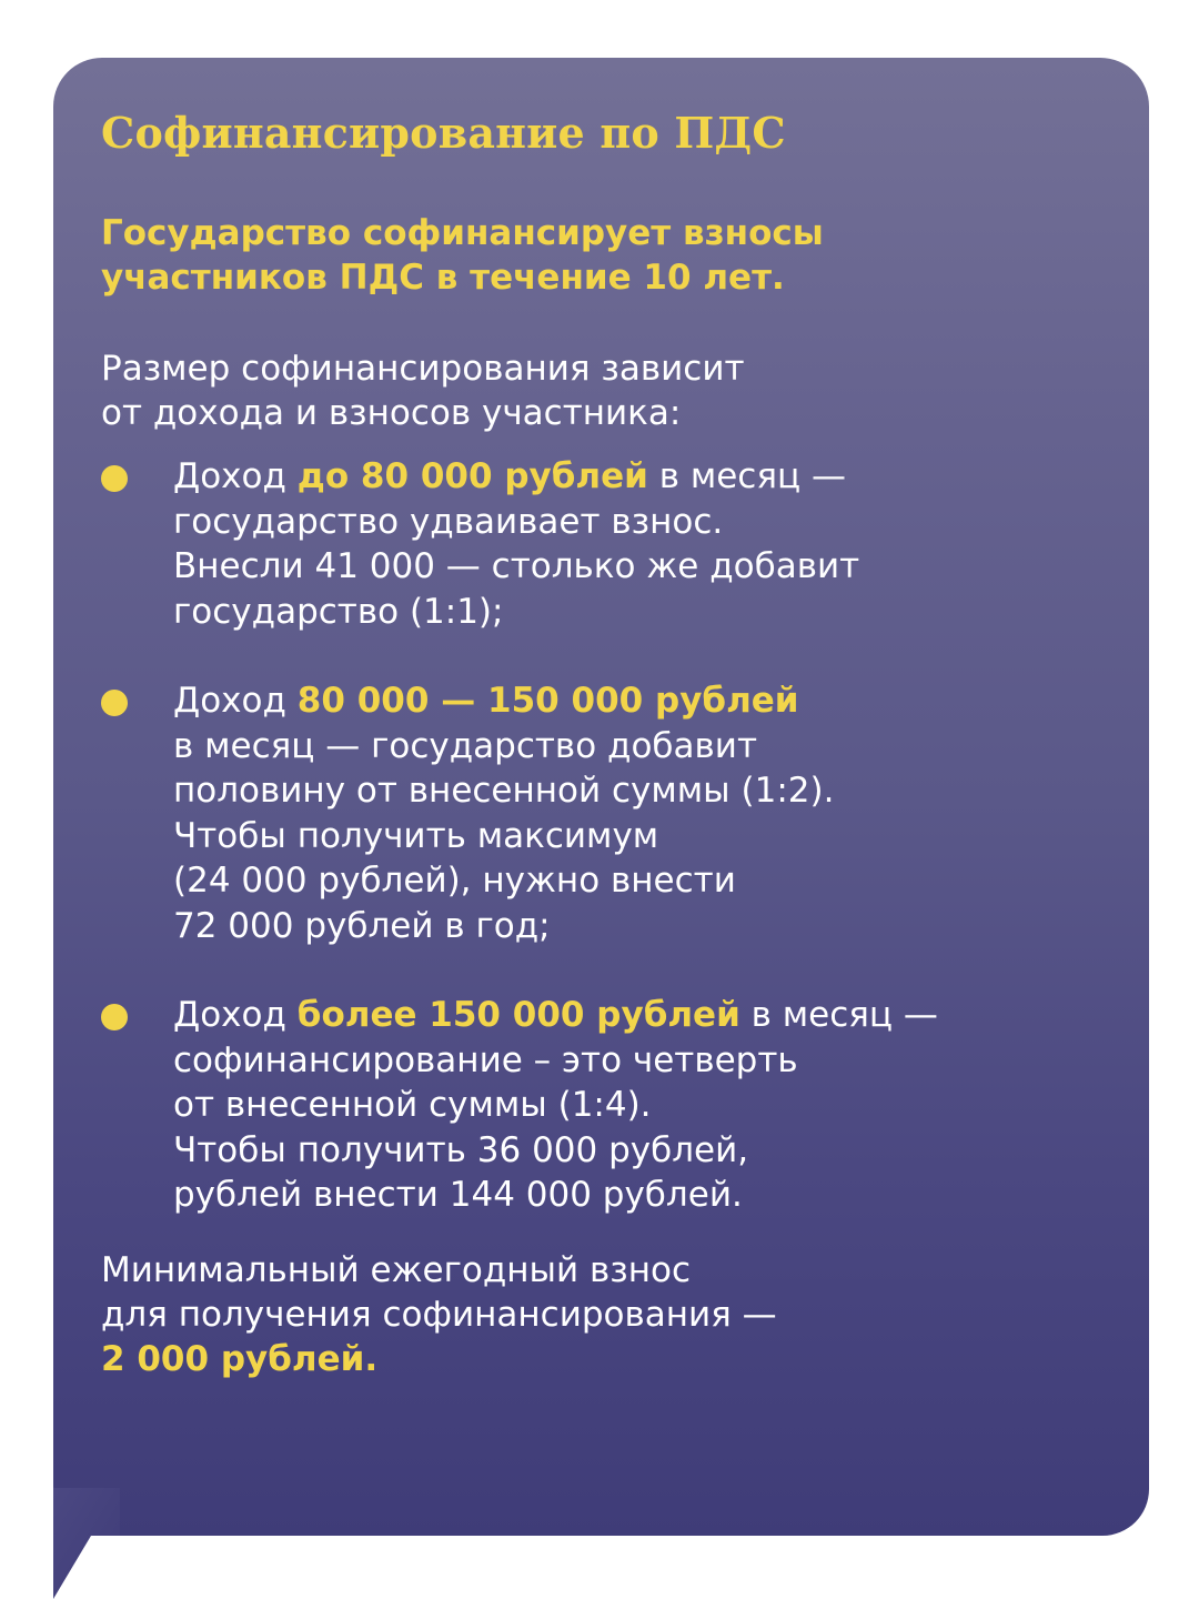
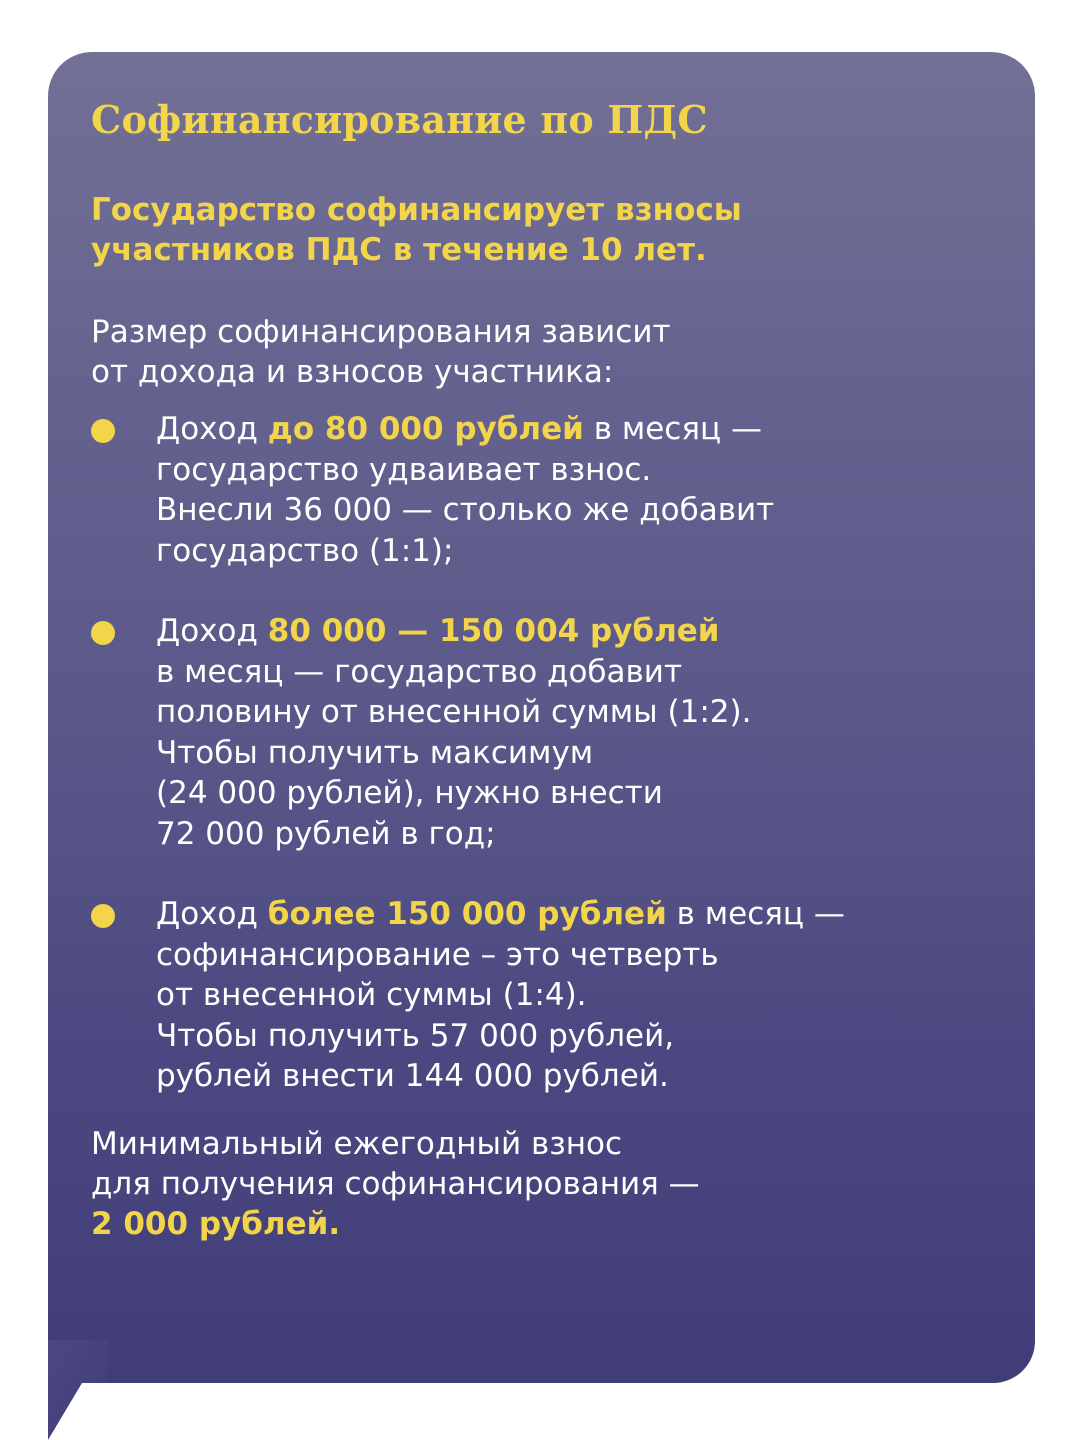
  Софинансирование по ПДС
  Государство софинансирует взносы
  участников ПДС в течение 10 лет.
  Размер софинансирования зависит
  от дохода и взносов участника:
  Доход до 80 000 рублей в месяц —
  государство удваивает взнос.
- Внесли 41 000 — столько же добавит
+ Внесли 36 000 — столько же добавит
  государство (1:1);
- Доход 80 000 — 150 000 рублей
+ Доход 80 000 — 150 004 рублей
  в месяц — государство добавит
  половину от внесенной суммы (1:2).
  Чтобы получить максимум
  (24 000 рублей), нужно внести
  72 000 рублей в год;
  Доход более 150 000 рублей в месяц —
  софинансирование – это четверть
  от внесенной суммы (1:4).
- Чтобы получить 36 000 рублей,
+ Чтобы получить 57 000 рублей,
  рублей внести 144 000 рублей.
  Минимальный ежегодный взнос
  для получения софинансирования —
  2 000 рублей.
